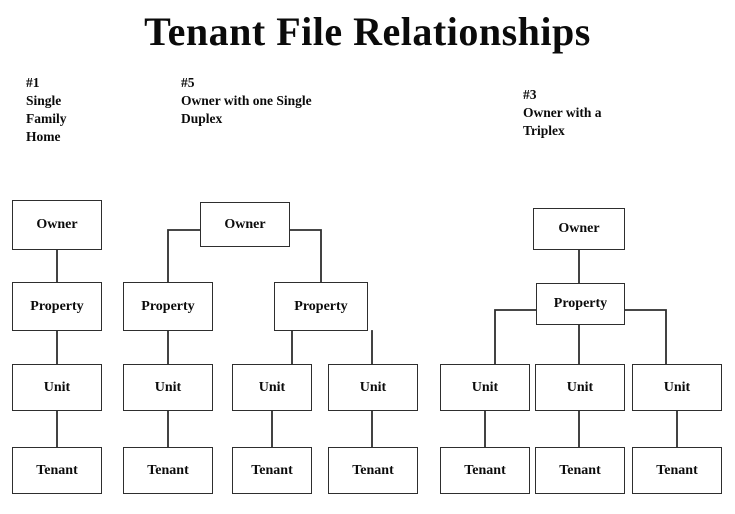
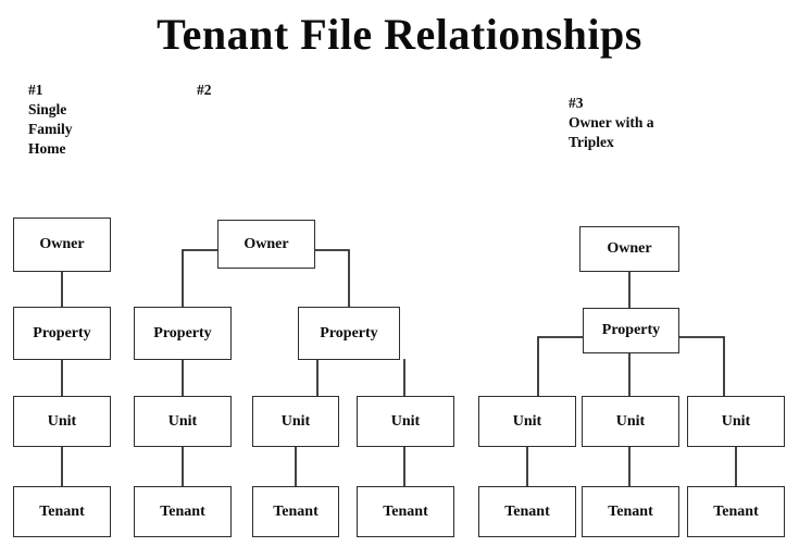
  Tenant File Relationships
  #1
  Single
  Family
  Home
- #5
+ #2
- Owner with one Single
- Duplex
  #3
  Owner with a
  Triplex
  Owner
  Property
  Unit
  Tenant
  Owner
  Property
  Property
  Unit
  Unit
  Unit
  Tenant
  Tenant
  Tenant
  Owner
  Property
  Unit
  Unit
  Unit
  Tenant
  Tenant
  Tenant
